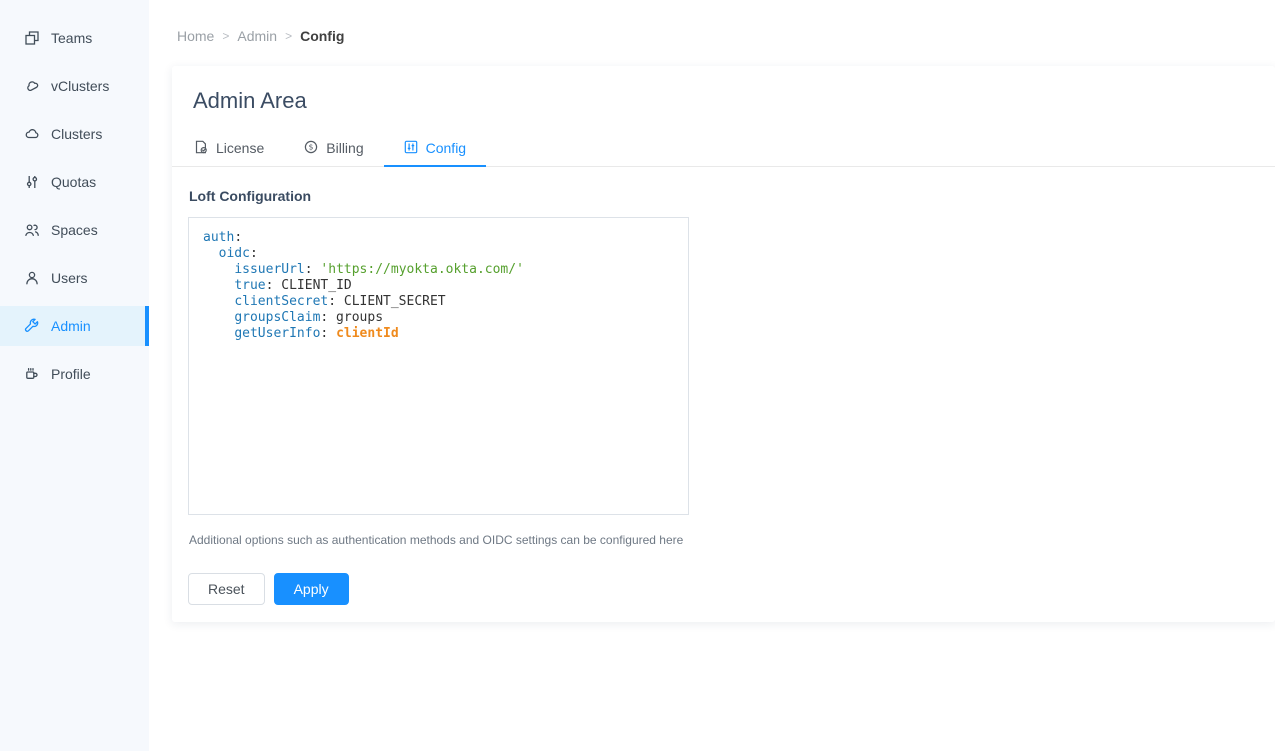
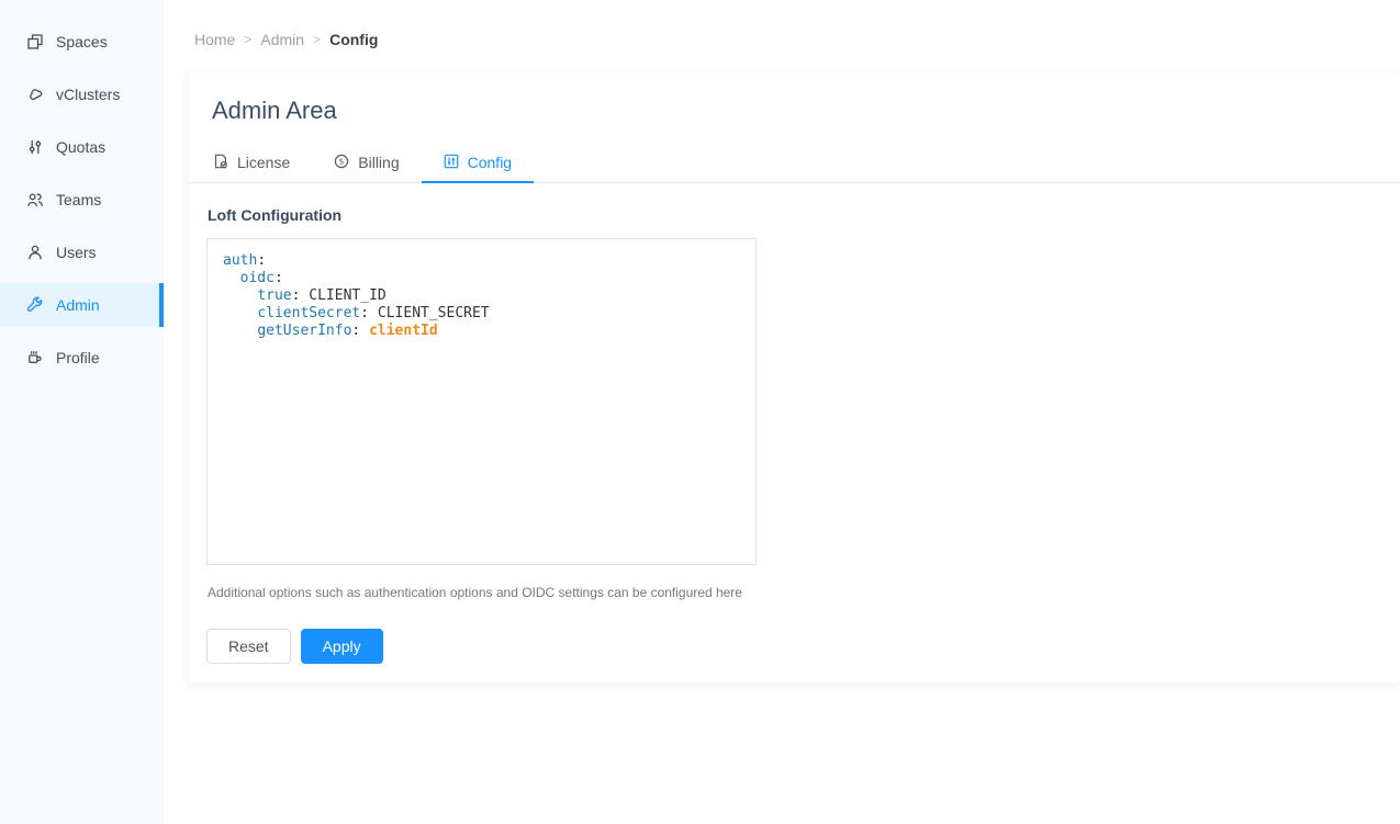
- Teams
+ Spaces
  vClusters
- Clusters
  Quotas
- Spaces
+ Teams
  Users
  Admin
  Profile
  Home
  >
  Admin
  >
  Config
  Admin Area
  License
  $
  Billing
  Config
  Loft Configuration
  auth:
  oidc:
- issuerUrl: 'https://myokta.okta.com/'
  true: CLIENT_ID
  clientSecret: CLIENT_SECRET
- groupsClaim: groups
  getUserInfo: clientId
- Additional options such as authentication methods and OIDC settings can be configured here
+ Additional options such as authentication options and OIDC settings can be configured here
  Reset
  Apply
